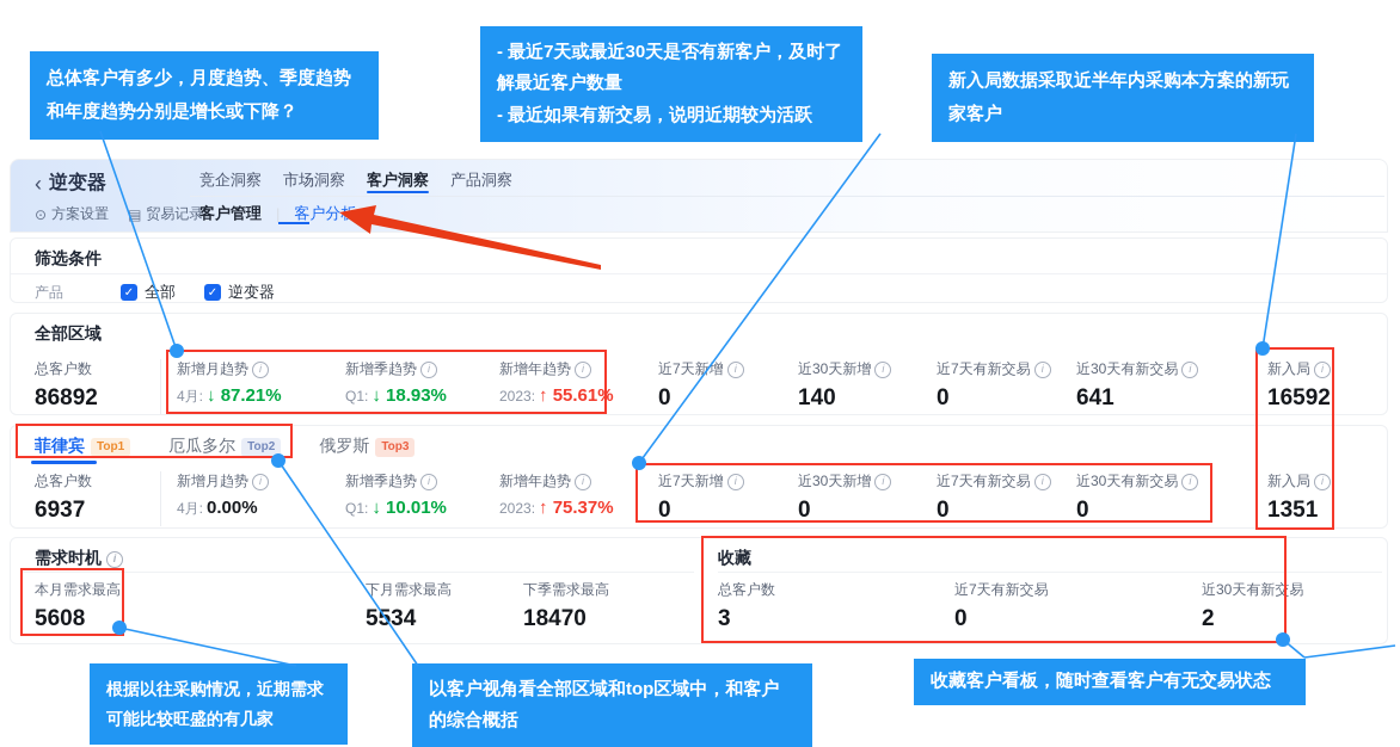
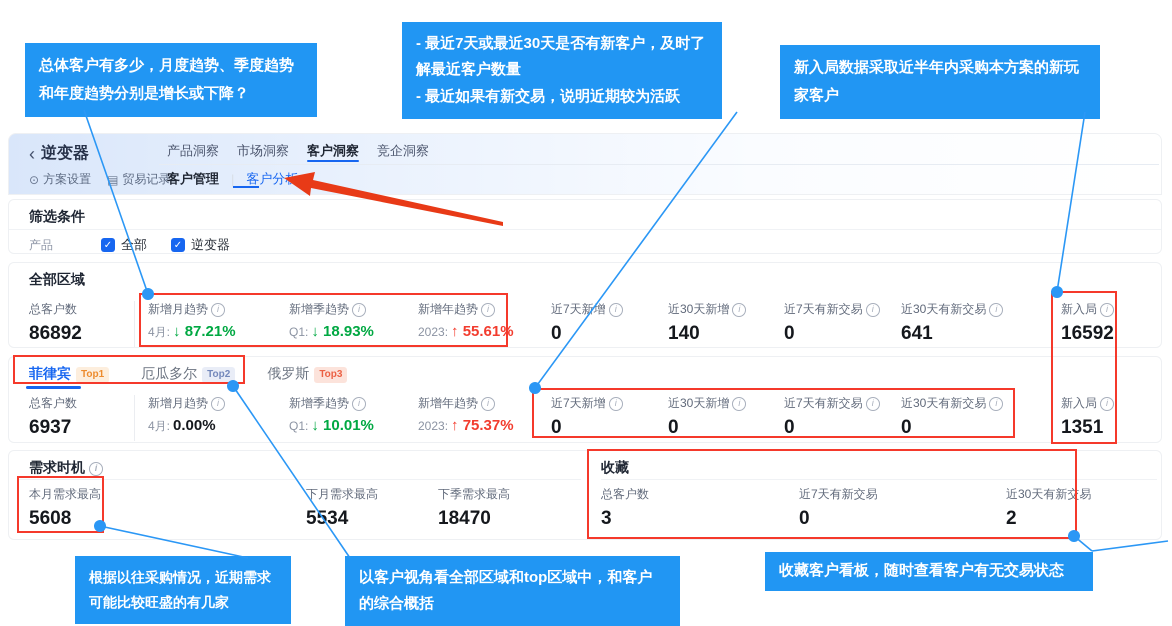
  ‹
  逆变器
  ⊙
  方案设置
  ▤
  贸易记录
- 竞企洞察
+ 产品洞察
  市场洞察
  客户洞察
- 产品洞察
+ 竞企洞察
  客户管理
  |
  客户分
  筛选条件
  产品
  ✓
  全部
  ✓
  逆变器
  全部区域
  总客户数
  86892
  新增月趋势
  i
  4月: ↓ 87.21%
  新增季趋势
  i
  Q1: ↓ 18.93%
  新增年趋势
  i
  2023: ↑ 55.61
  近7天新增
  i
  0
  近30天新增
  i
  140
  近7天有新交易
  i
  0
  近30天有新交易
  i
  641
  新入局
  i
  16592
  菲律宾
  Top1
  厄瓜多尔
  Top2
  俄罗斯
  Top3
  总客户数
  6937
  新增月趋势
  i
  4月: 0.00%
  新增季趋势
  i
  Q1: ↓ 10.01%
  新增年趋势
  i
  2023: ↑ 75.37%
  近7天新增
  i
  0
  近30天新增
  i
  0
  近7天有新交易
  i
  0
  近30天有新交易
  i
  0
  新入局
  i
  1351
  需求时机
  i
  本月需求最高
  5608
  下月需求最高
  5534
  下季需求最高
  18470
  收藏
  总客户数
  3
  近7天有新交易
  0
  近30天有新交易
  2
  总体客户有多少，月度趋势、季度趋势和年度趋势分别是增长或下降？
  - 最近7天或最近30天是否有新客户，及时了解最近客户数量
  - 最近如果有新交易，说明近期较为活跃
  新入局数据采取近半年内采购本方案的新玩家客户
  根据以往采购情况，近期需求可能比较旺盛的有几家
  以客户视角看全部区域和top区域中，和客户的综合概括
  收藏客户看板，随时查看客户有无交易状态
